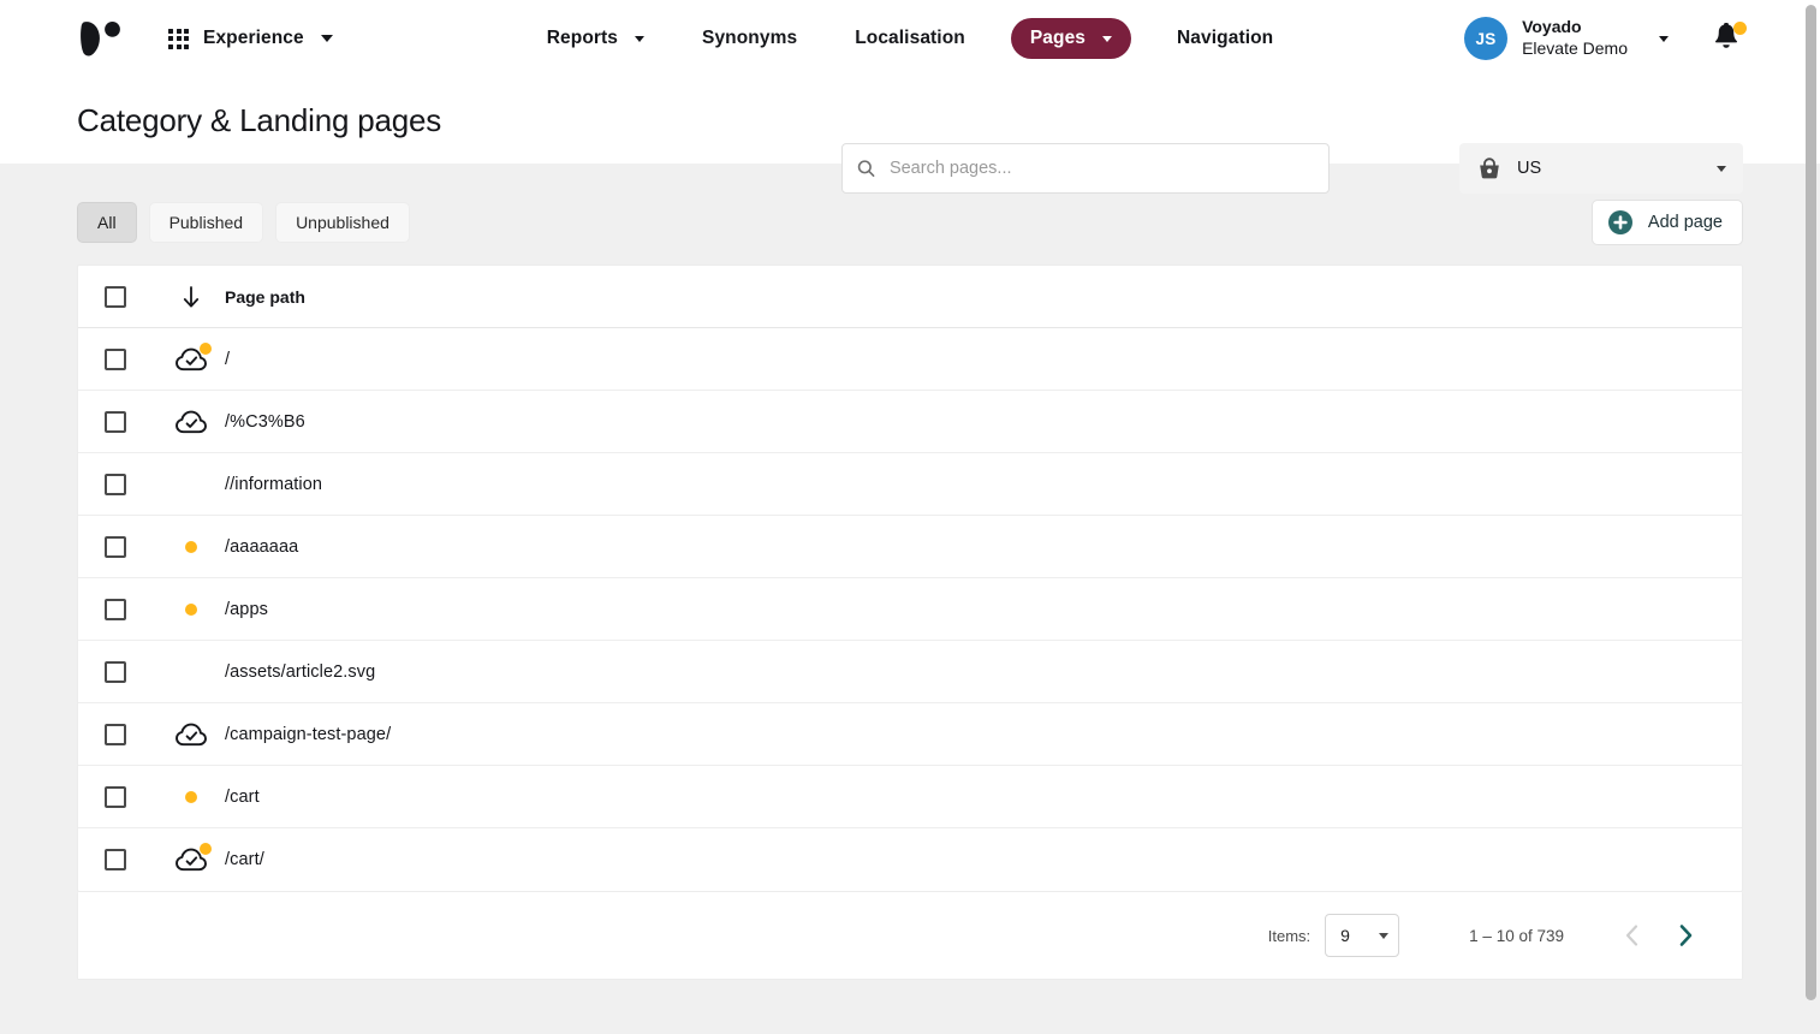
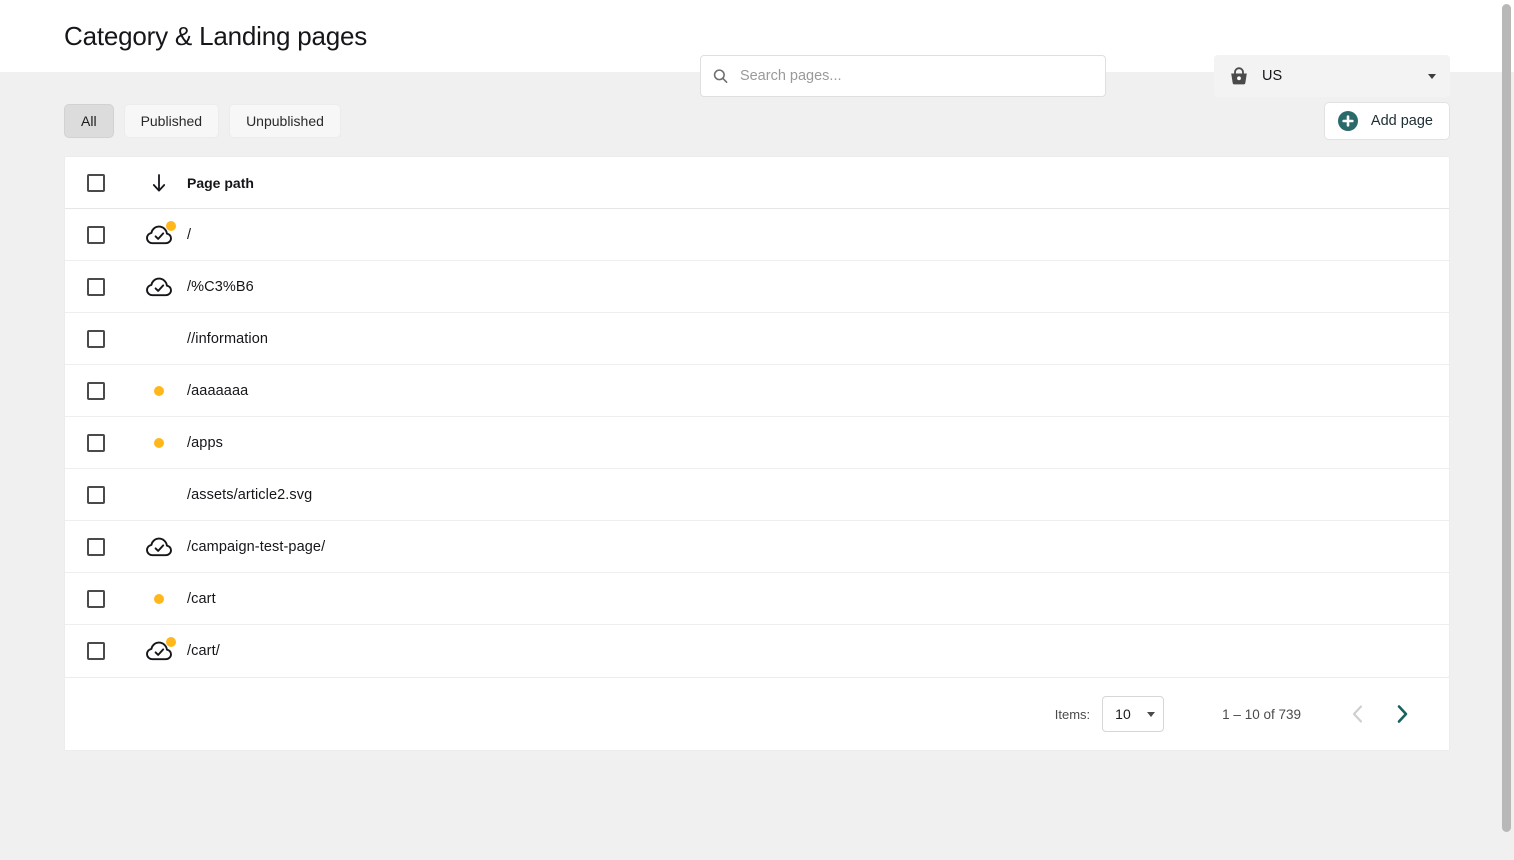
- Experience
- Reports
- Synonyms
- Localisation
- Pages
- Navigation
- JS
- Voyado
- Elevate Demo
  Category & Landing pages
  Search pages...
  US
  All
  Published
  Unpublished
  Add page
  Page path
  /
  /%C3%B6
  //information
  /aaaaaaa
  /apps
  /assets/article2.svg
  /campaign-test-page/
  /cart
  /cart/
  Items:
- 9
+ 10
  1 – 10 of 739
